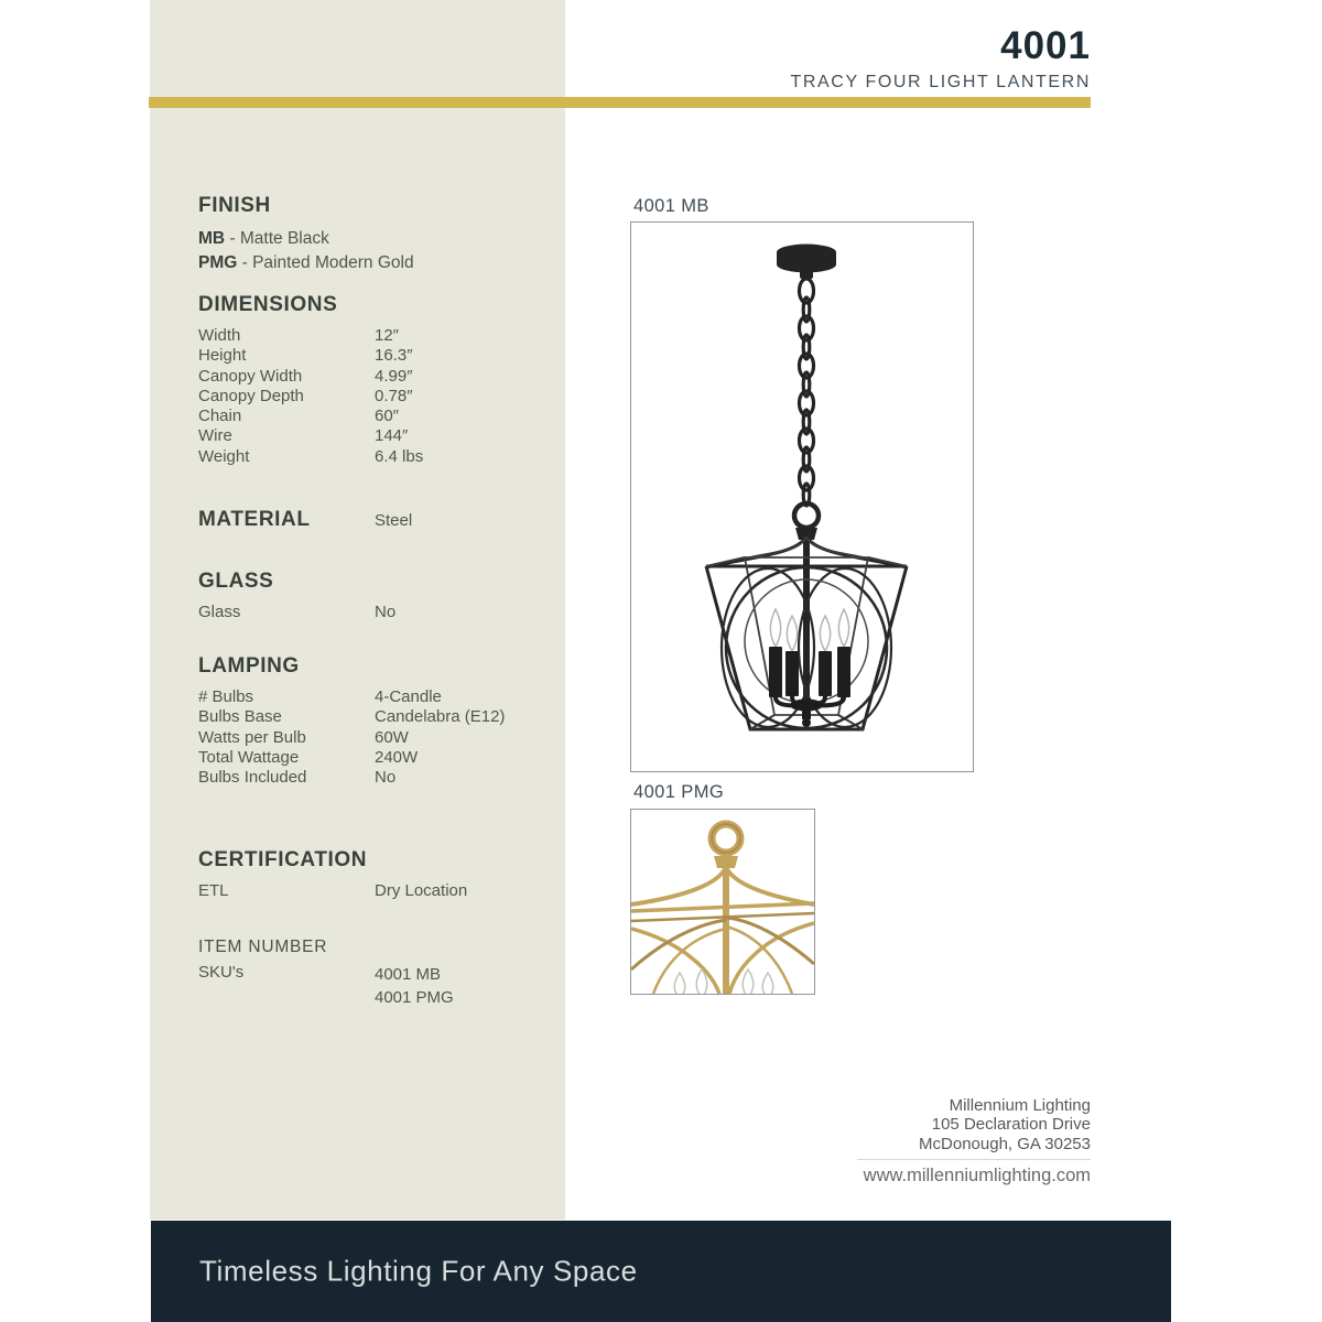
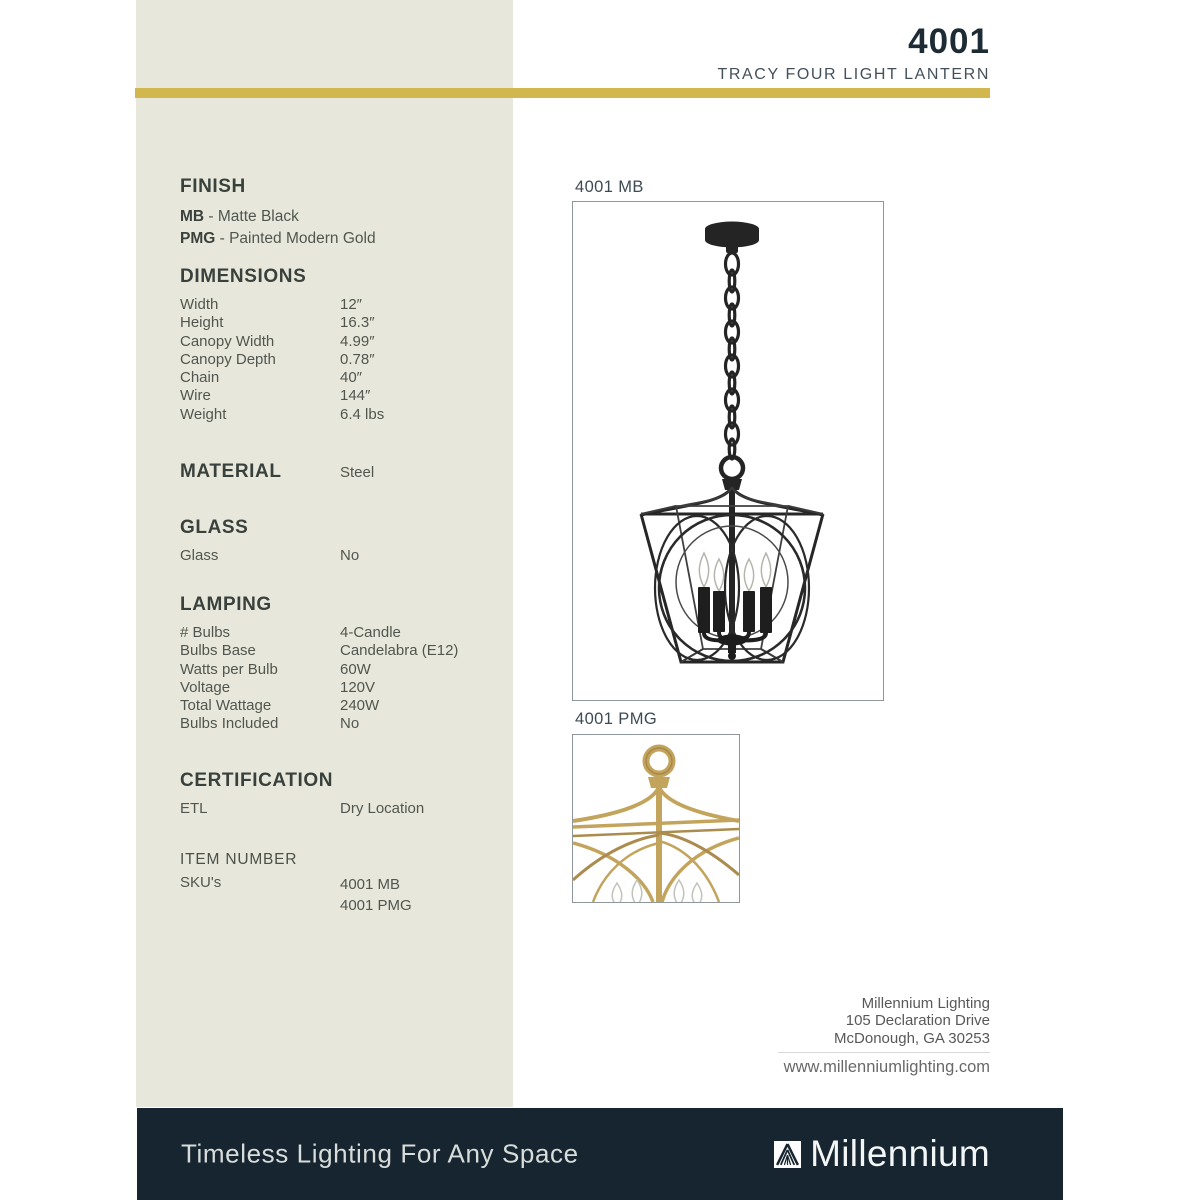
  4001
  TRACY FOUR LIGHT LANTERN
  FINISH
  MB - Matte Black
  PMG - Painted Modern Gold
  DIMENSIONS
  Width
  12″
  Height
  16.3″
  Canopy Width
  4.99″
  Canopy Depth
  0.78″
  Chain
- 60″
+ 40″
  Wire
  144″
  Weight
  6.4 lbs
  MATERIAL
  Steel
  GLASS
  Glass
  No
  LAMPING
  # Bulbs
  4-Candle
  Bulbs Base
  Candelabra (E12)
  Watts per Bulb
  60W
+ Voltage
+ 120V
  Total Wattage
  240W
  Bulbs Included
  No
  CERTIFICATION
  ETL
  Dry Location
  ITEM NUMBER
  SKU's
  4001 MB
  4001 PMG
  4001 MB
  4001 PMG
  Millennium Lighting
  105 Declaration Drive
  McDonough, GA 30253
  www.millenniumlighting.com
  Timeless Lighting For Any Space
+ Millennium
